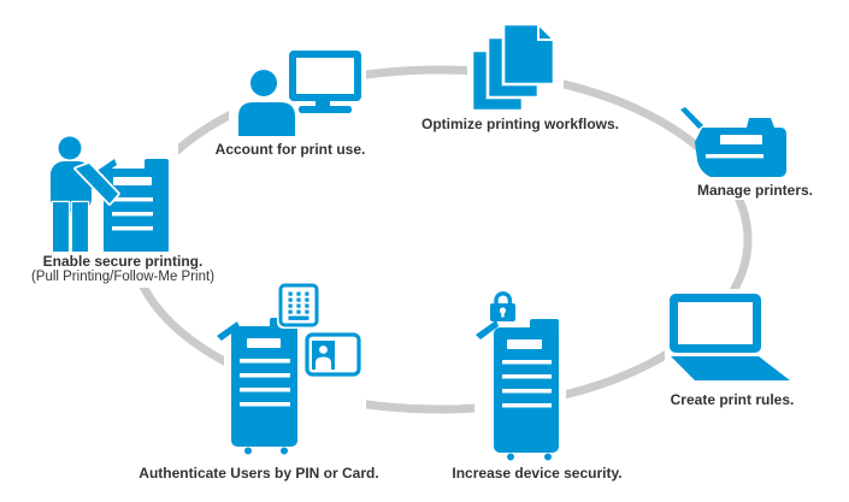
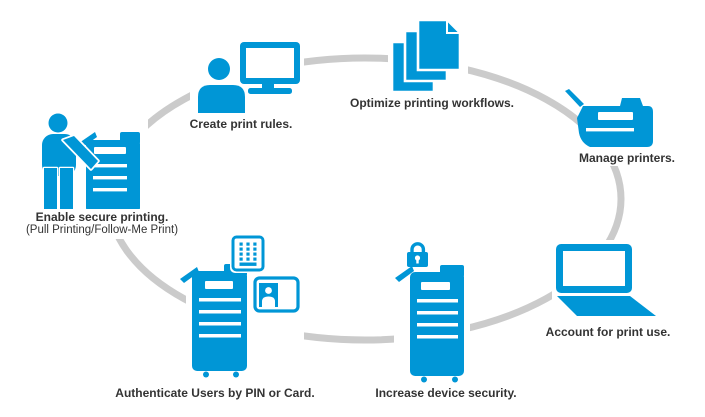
  Enable secure printing.
  (Pull Printing/Follow-Me Print)
- Account for print use.
+ Create print rules.
  Optimize printing workflows.
  Manage printers.
- Create print rules.
+ Account for print use.
  Increase device security.
  Authenticate Users by PIN or Card.
